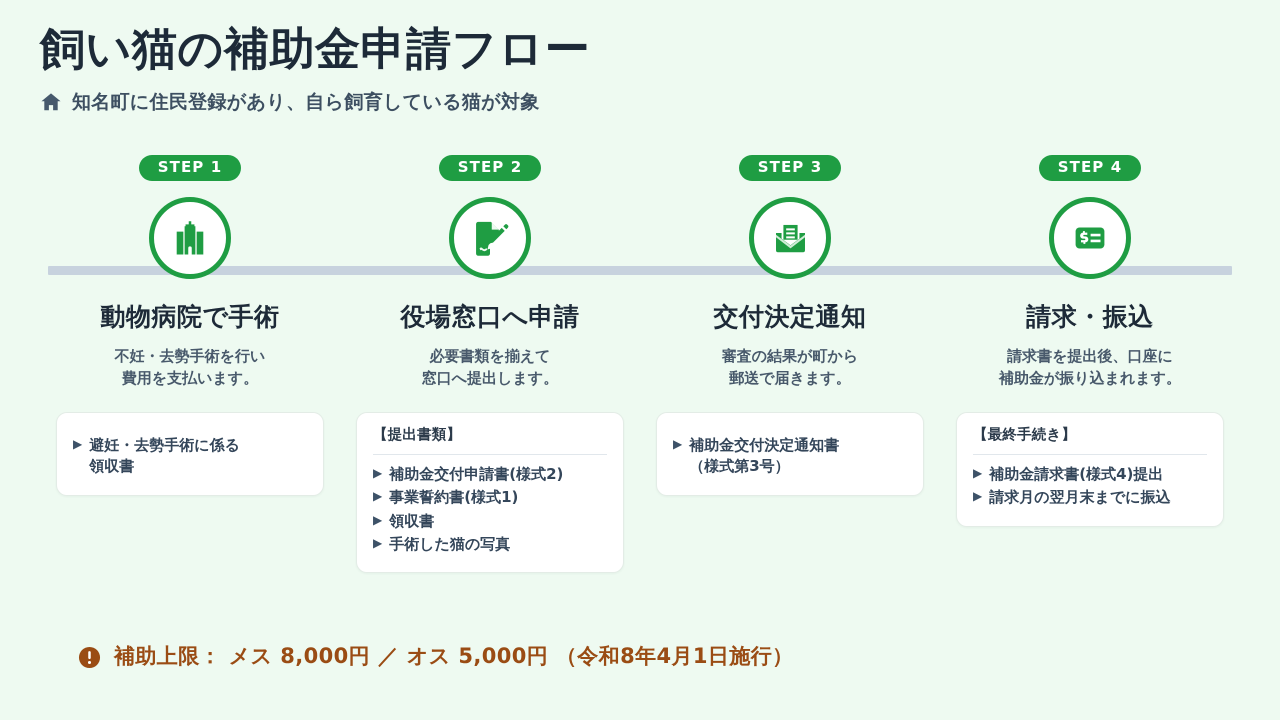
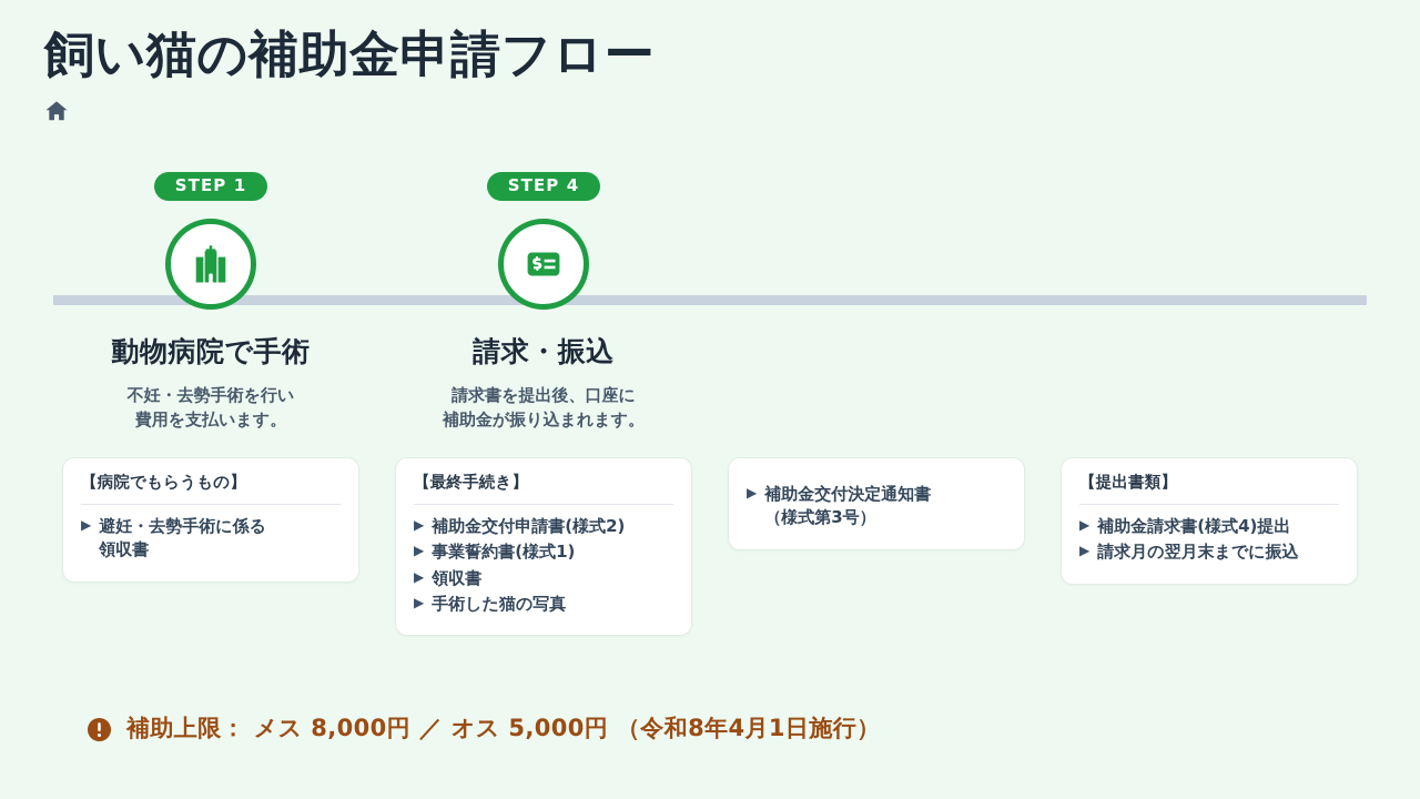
  飼い猫の補助金申請フロー
- 知名町に住民登録があり、自ら飼育している猫が対象
  STEP 1
  動物病院で手術
  不妊・去勢手術を行い
  費用を支払います。
- STEP 2
- 役場窓口へ申請
- 必要書類を揃えて
- 窓口へ提出します。
- STEP 3
- 交付決定通知
- 審査の結果が町から
- 郵送で届きます。
  STEP 4
  請求・振込
  請求書を提出後、口座に
  補助金が振り込まれます。
+ 【病院でもらうもの】
  ▶
  避妊・去勢手術に係る
  領収書
- 【提出書類】
+ 【最終手続き】
  ▶
  補助金交付申請書(様式2)
  ▶
  事業誓約書(様式1)
  ▶
  領収書
  ▶
  手術した猫の写真
  ▶
  補助金交付決定通知書
  （様式第3号）
- 【最終手続き】
+ 【提出書類】
  ▶
  補助金請求書(様式4)提出
  ▶
  請求月の翌月末までに振込
  補助上限： メス 8,000円 ／ オス 5,000円 （令和8年4月1日施行）
